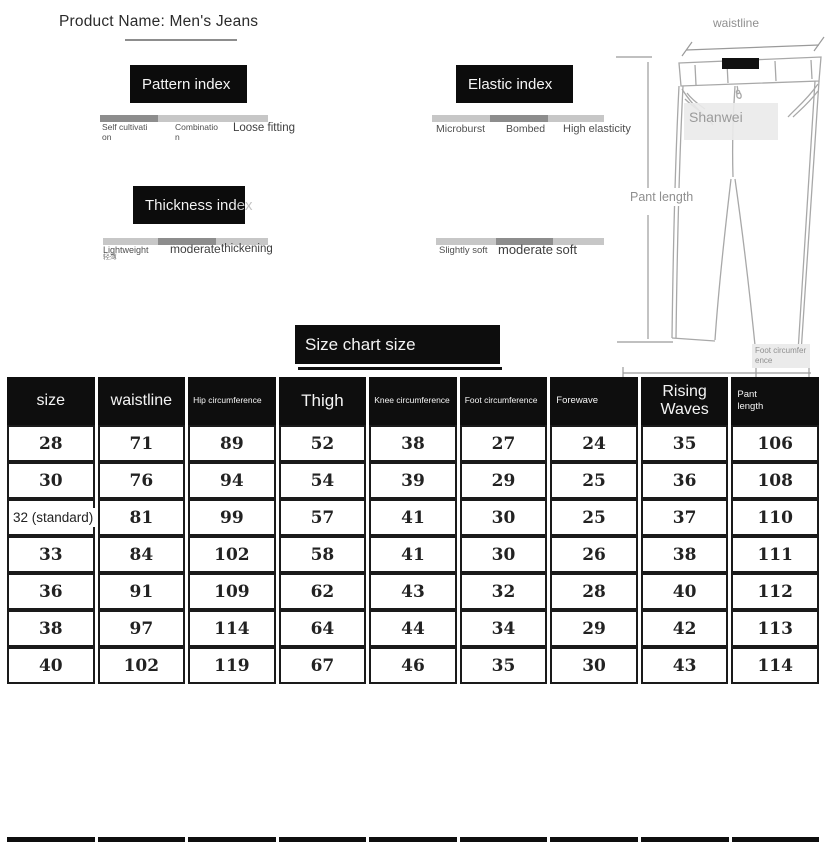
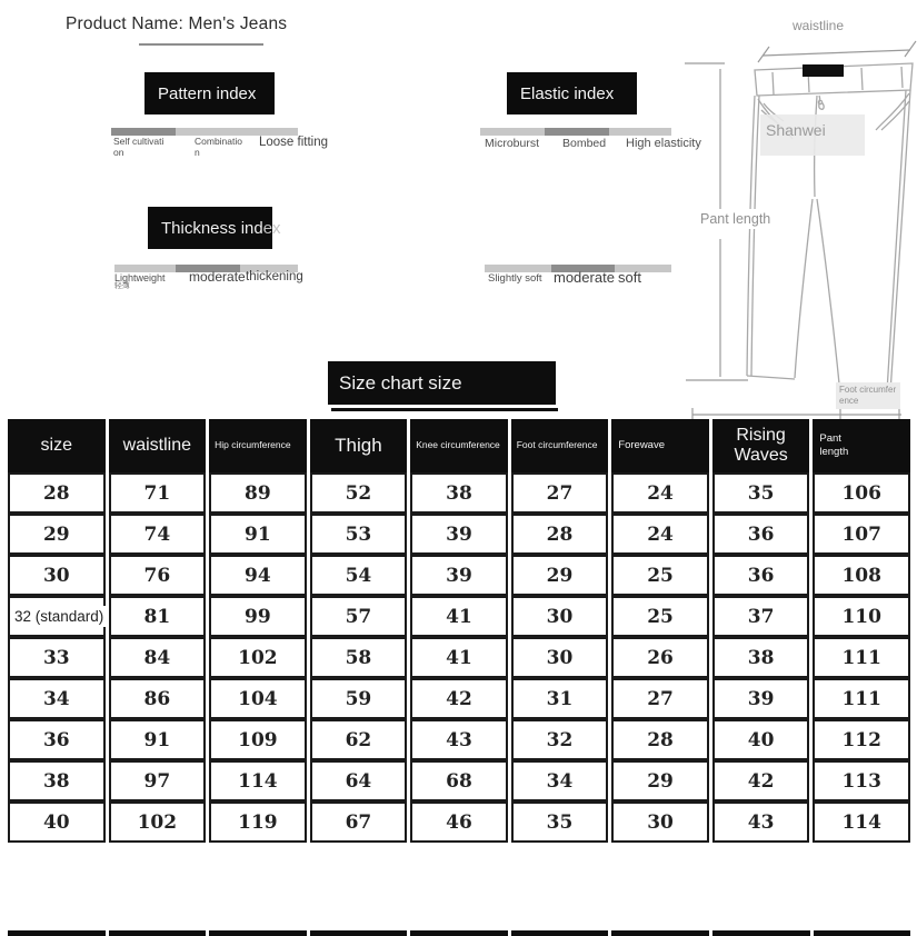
  Product Name: Men's Jeans
  Pattern index
  Self cultivation
  Combination
  Loose fitting
  Elastic index
  Microburst
  Bombed
  High elasticity
  Thickness index
  Lightweight
  moderate
  thickening
  Slightly soft
  moderate
  soft
  waistline
  Shanwei
  Pant length
  Foot circumference
  Size chart size
  size	waistline	Hip circumference	Thigh	Knee circumference	Foot circumference	Forewave	Rising Waves	Pant length
  28	71	89	52	38	27	24	35	106
+ 29	74	91	53	39	28	24	36	107
  30	76	94	54	39	29	25	36	108
  32 (standard)	81	99	57	41	30	25	37	110
  33	84	102	58	41	30	26	38	111
+ 34	86	104	59	42	31	27	39	111
  36	91	109	62	43	32	28	40	112
- 38	97	114	64	44	34	29	42	113
+ 38	97	114	64	68	34	29	42	113
  40	102	119	67	46	35	30	43	114
